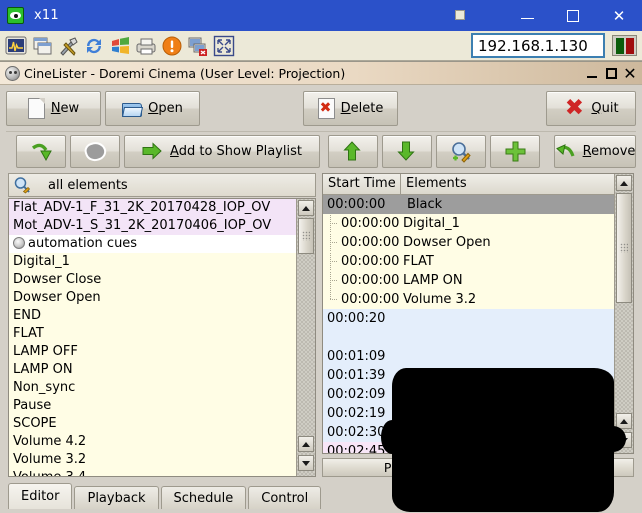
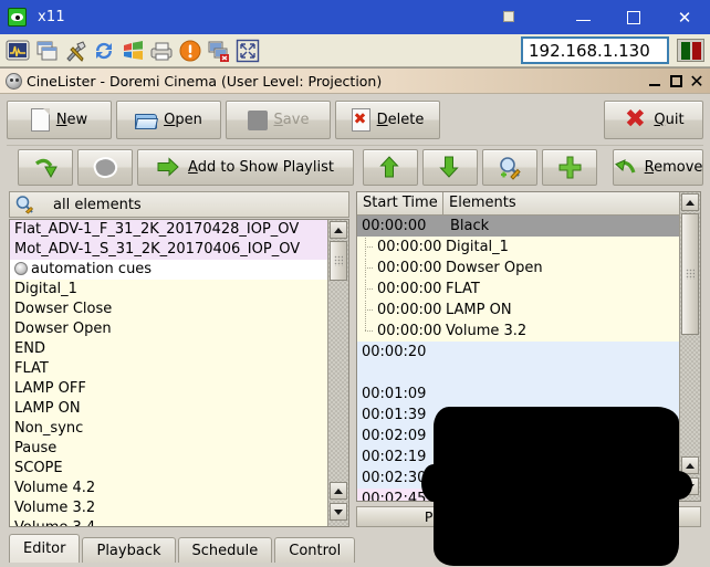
  x11
  ✕
  192.168.1.130
  CineLister - Doremi Cinema (User Level: Projection)
  ✕
  New
  Open
+ Save
  Delete
  ✖
  Quit
  Add to Show Playlist
  Remove
  all elements
  Flat_ADV-1_F_31_2K_20170428_IOP_OV
  Mot_ADV-1_S_31_2K_20170406_IOP_OV
  automation cues
  Digital_1
  Dowser Close
  Dowser Open
  END
  FLAT
  LAMP OFF
  LAMP ON
  Non_sync
  Pause
  SCOPE
  Volume 4.2
  Volume 3.2
  Start Time
  Elements
  00:00:00
  Black
  00:00:00
  Digital_1
  00:00:00
  Dowser Open
  00:00:00
  FLAT
  00:00:00
  LAMP ON
  00:00:00
  Volume 3.2
  00:00:20
  00:01:09
  00:01:39
  00:02:09
  00:02:19
  00:02:3
  00:02:45
  Editor
  Playback
  Schedule
  Control
